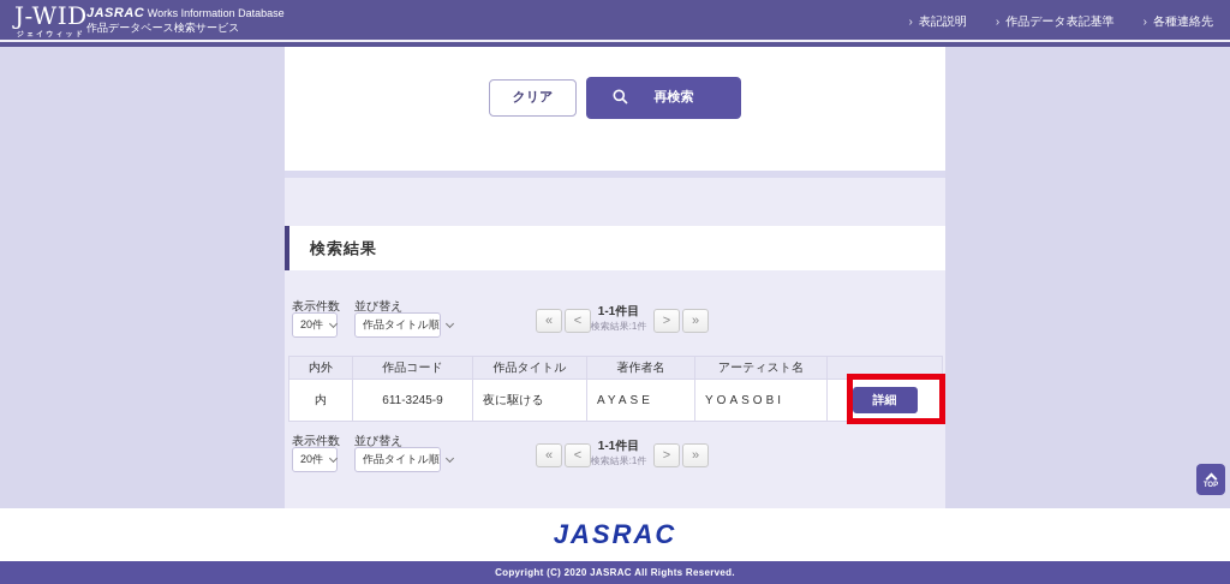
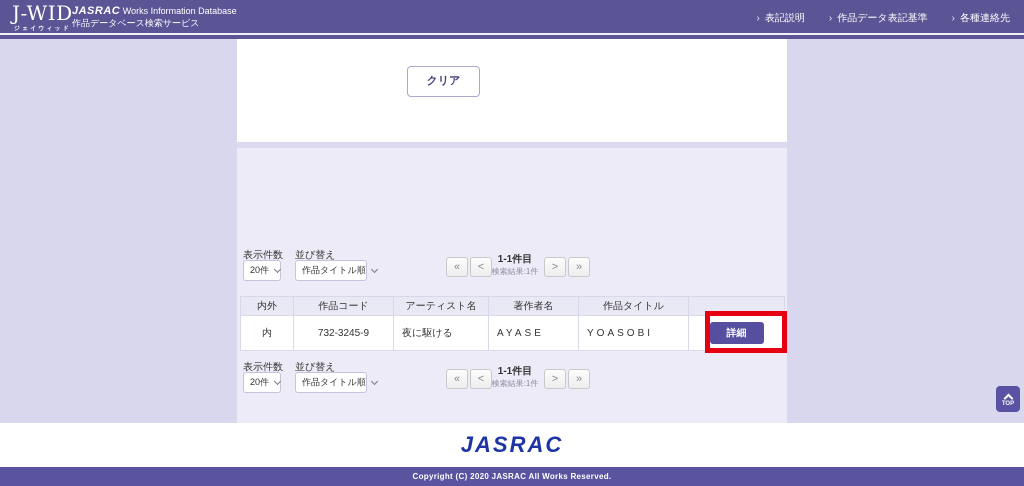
  J-WID
  JASRAC Works Information Database
  作品データベース検索サービス
  ›
  表記説明
  ›
  作品データ表記基準
  ›
  各種連絡先
  クリア
- 再検索
- 検索結果
  表示件数
  20件
  並び替え
  作品タイトル順
  «
  <
  1-1件目
  検索結果:1件
  >
  »
  内外
  作品コード
- 作品タイトル
+ アーティスト名
  著作者名
- アーティスト名
+ 作品タイトル
  内
- 611-3245-9
+ 732-3245-9
  夜に駆ける
  AYASE
  YOASOBI
  詳細
  表示件数
  20件
  並び替え
  作品タイトル順
  «
  <
  1-1件目
  検索結果:1件
  >
  »
  JASRAC
- Copyright (C) 2020 JASRAC All Rights Reserved.
+ Copyright (C) 2020 JASRAC All Works Reserved.
